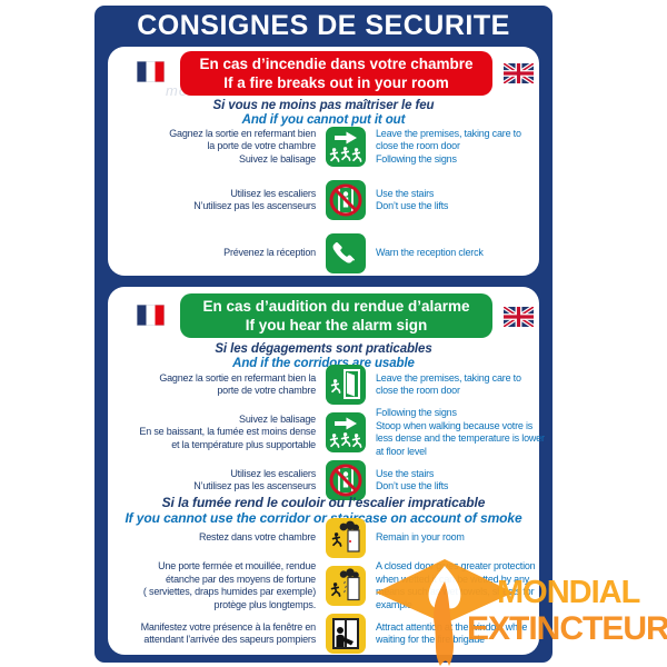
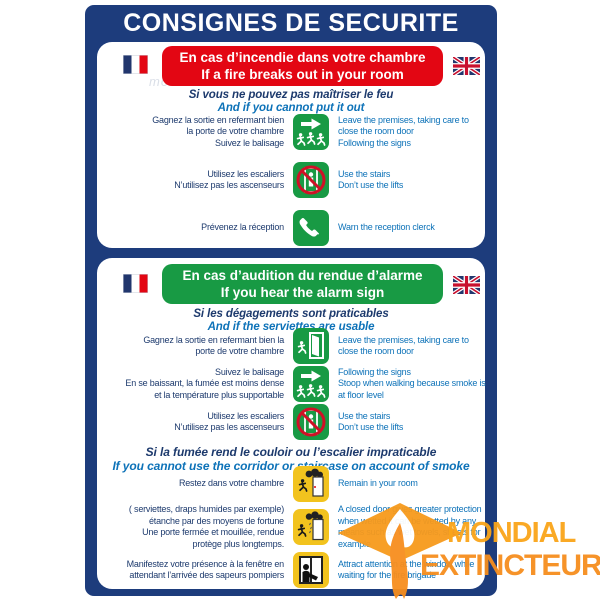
  CONSIGNES DE SECURITE
  En cas d’incendie dans votre chambre
  If a fire breaks out in your room
- Si vous ne moins pas maîtriser le feu
+ Si vous ne pouvez pas maîtriser le feu
  And if you cannot put it out
  Gagnez la sortie en refermant bien
  la porte de votre chambre
  Suivez le balisage
  Leave the premises, taking care to
  close the room door
  Following the signs
  Utilisez les escaliers
  N’utilisez pas les ascenseurs
  Use the stairs
  Don’t use the lifts
  Prévenez la réception
  Warn the reception clerck
  En cas d’audition du rendue d’alarme
  If you hear the alarm sign
  Si les dégagements sont praticables
- And if the corridors are usable
+ And if the serviettes are usable
  Gagnez la sortie en refermant bien la
  porte de votre chambre
  Leave the premises, taking care to
  close the room door
  Suivez le balisage
  En se baissant, la fumée est moins dense
  et la température plus supportable
  Following the signs
- Stoop when walking because votre is
+ Stoop when walking because smoke is
- less dense and the temperature is lower
  at floor level
  Utilisez les escaliers
  N’utilisez pas les ascenseurs
  Use the stairs
  Don’t use the lifts
  Si la fumée rend le couloir ou l’escalier impraticable
  If you cannot use the corridor orcase on account of smoke
  Restez dans votre chambre
  Remain in your room
- Une porte fermée et mouillée, rendue
+ ( serviettes, draps humides par exemple)
  étanche par des moyens de fortune
- ( serviettes, draps humides par exemple)
+ Une porte fermée et mouillée, rendue
  protège plus longtemps.
  A closed doo greater protection
  Manifestez votre présence à la fenêtre en
  attendant l’arrivée des sapeurs pompiers
  Attract attentio the window while
  waiting for the brigade
  MONDIAL
  EXTINCTEUR
